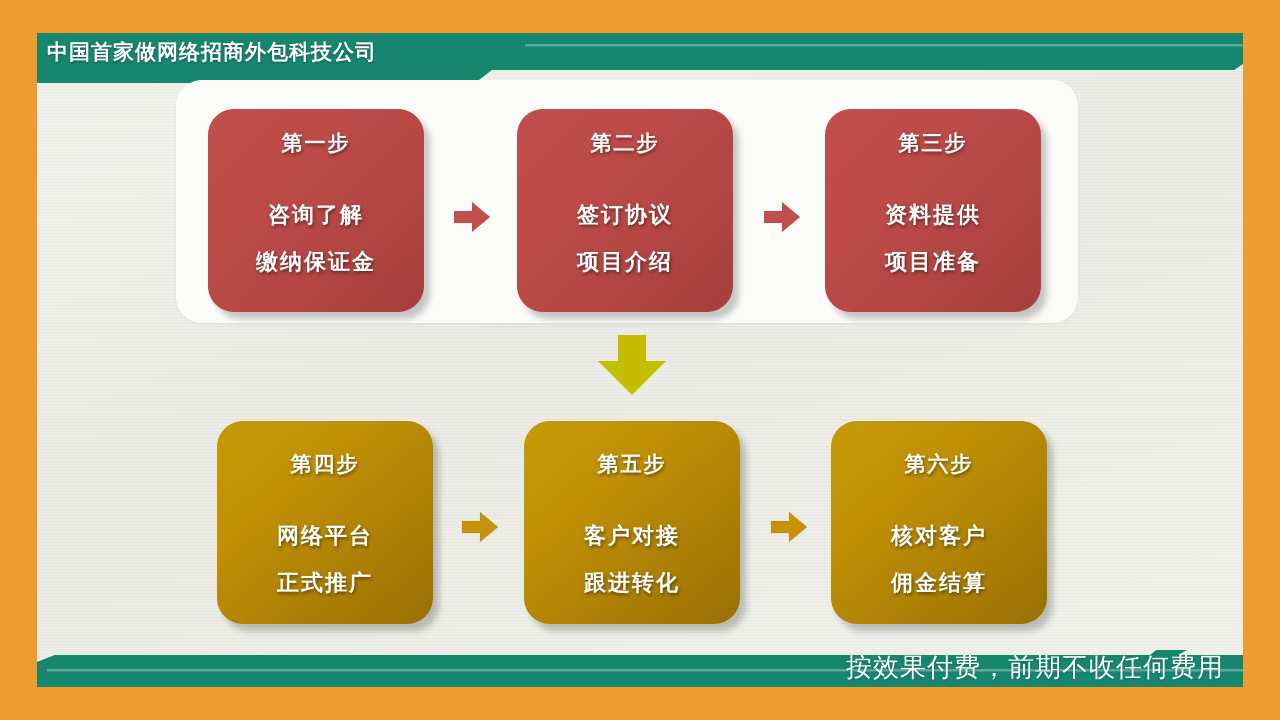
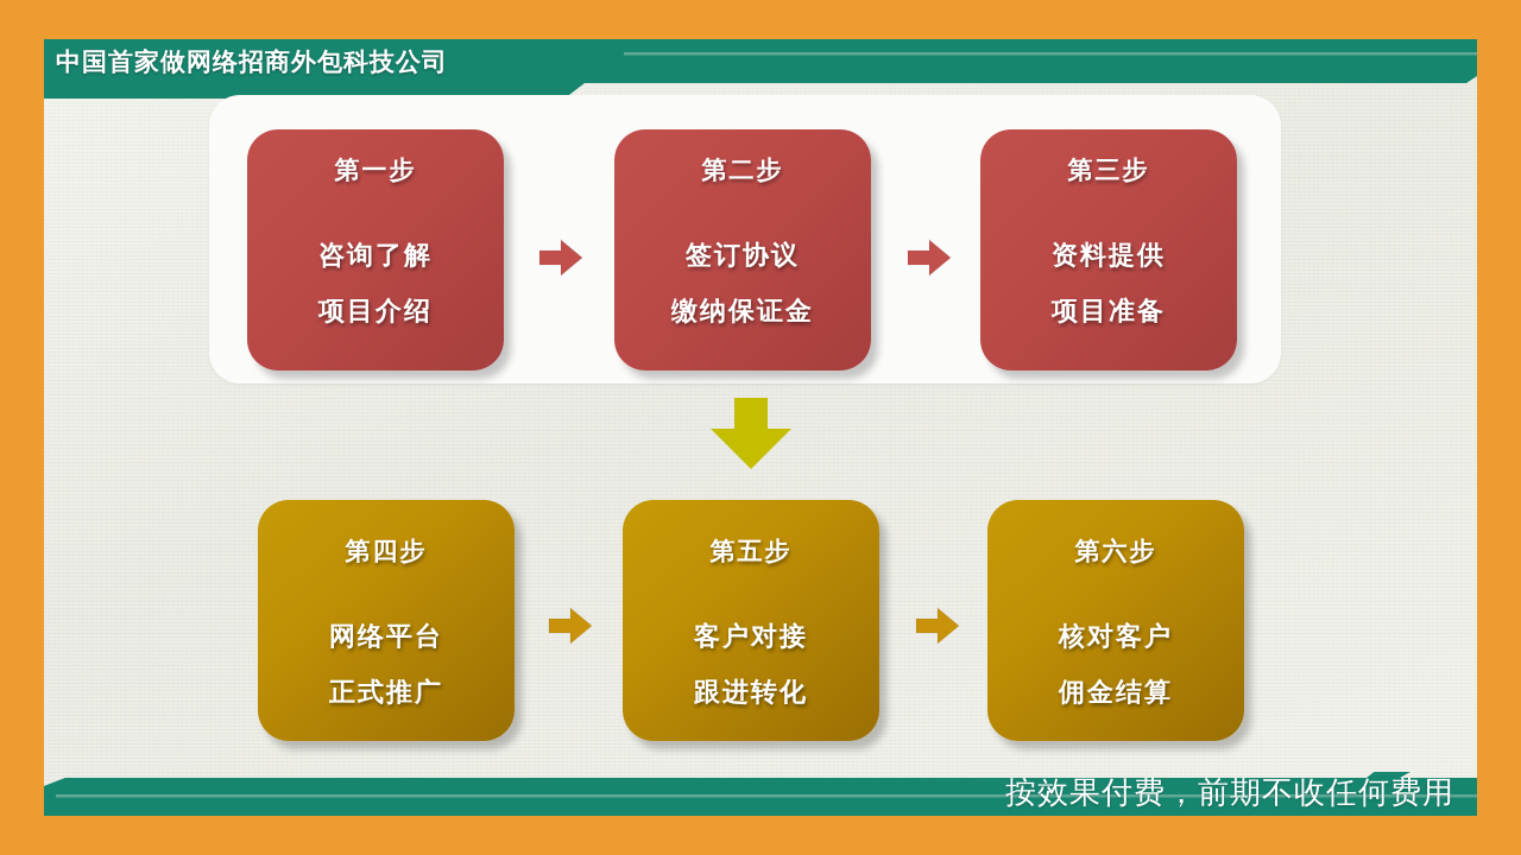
  中国首家做网络招商外包科技公司
  第一步
  咨询了解
- 缴纳保证金
+ 项目介绍
  第二步
  签订协议
- 项目介绍
+ 缴纳保证金
  第三步
  资料提供
  项目准备
  第四步
  网络平台
  正式推广
  第五步
  客户对接
  跟进转化
  第六步
  核对客户
  佣金结算
  按效果付费，前期不收任何费用
